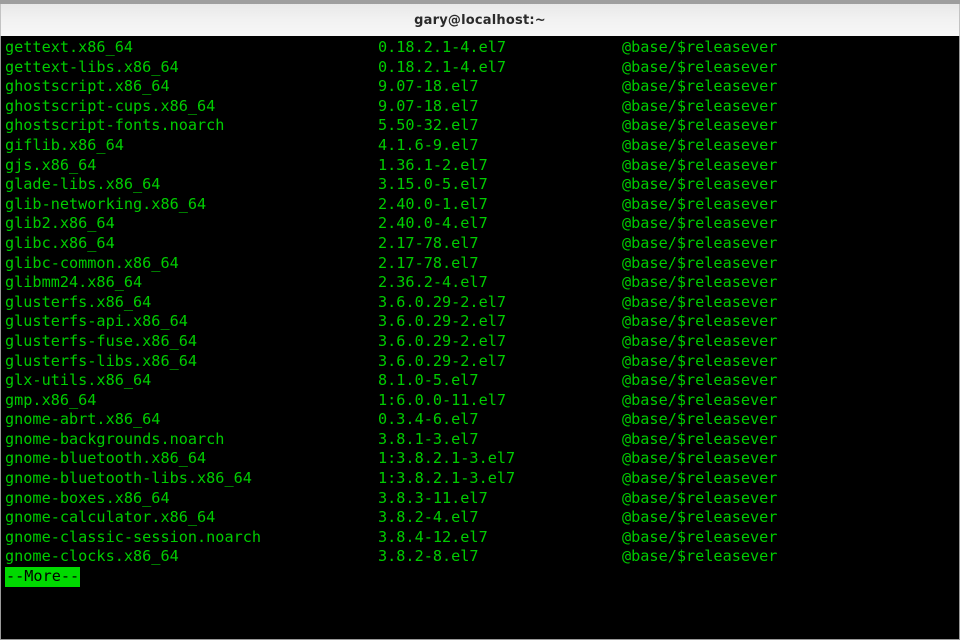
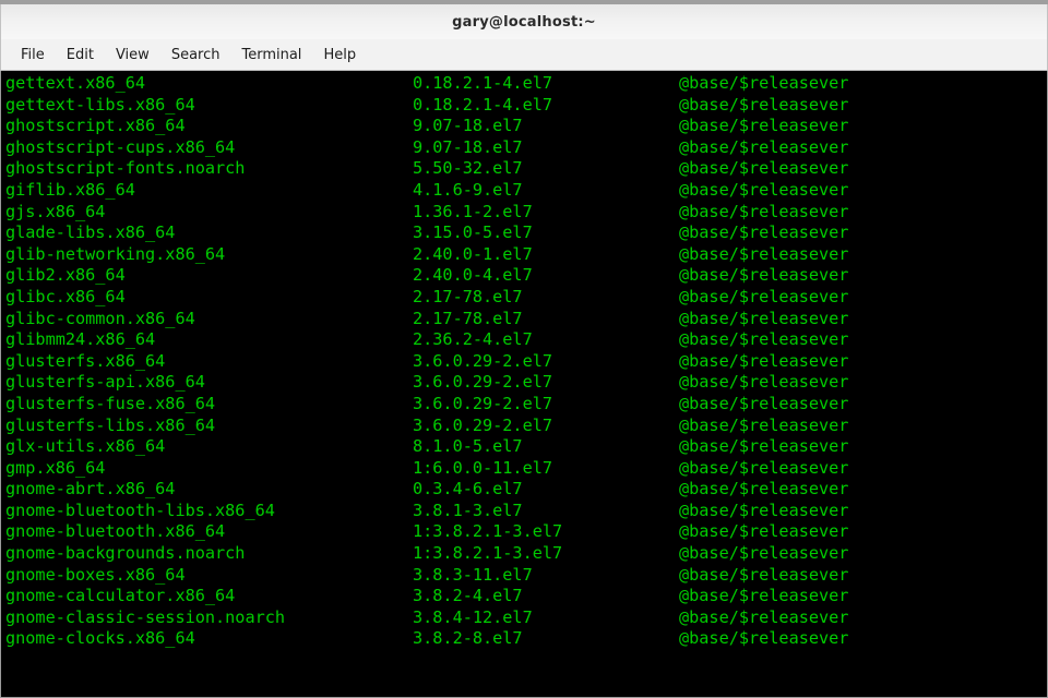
  gary@localhost:~
+ File
+ Edit
+ View
+ Search
+ Terminal
+ Help
  gettext.x86_64
  0.18.2.1-4.el7
  @base/$releasever
  gettext-libs.x86_64
  0.18.2.1-4.el7
  @base/$releasever
  ghostscript.x86_64
  9.07-18.el7
  @base/$releasever
  ghostscript-cups.x86_64
  9.07-18.el7
  @base/$releasever
  ghostscript-fonts.noarch
  5.50-32.el7
  @base/$releasever
  giflib.x86_64
  4.1.6-9.el7
  @base/$releasever
  gjs.x86_64
  1.36.1-2.el7
  @base/$releasever
  glade-libs.x86_64
  3.15.0-5.el7
  @base/$releasever
  glib-networking.x86_64
  2.40.0-1.el7
  @base/$releasever
  glib2.x86_64
  2.40.0-4.el7
  @base/$releasever
  glibc.x86_64
  2.17-78.el7
  @base/$releasever
  glibc-common.x86_64
  2.17-78.el7
  @base/$releasever
  glibmm24.x86_64
  2.36.2-4.el7
  @base/$releasever
  glusterfs.x86_64
  3.6.0.29-2.el7
  @base/$releasever
  glusterfs-api.x86_64
  3.6.0.29-2.el7
  @base/$releasever
  glusterfs-fuse.x86_64
  3.6.0.29-2.el7
  @base/$releasever
  glusterfs-libs.x86_64
  3.6.0.29-2.el7
  @base/$releasever
  glx-utils.x86_64
  8.1.0-5.el7
  @base/$releasever
  gmp.x86_64
  1:6.0.0-11.el7
  @base/$releasever
  gnome-abrt.x86_64
  0.3.4-6.el7
  @base/$releasever
- gnome-backgrounds.noarch
+ gnome-bluetooth-libs.x86_64
  3.8.1-3.el7
  @base/$releasever
  gnome-bluetooth.x86_64
  1:3.8.2.1-3.el7
  @base/$releasever
- gnome-bluetooth-libs.x86_64
+ gnome-backgrounds.noarch
  1:3.8.2.1-3.el7
  @base/$releasever
  gnome-boxes.x86_64
  3.8.3-11.el7
  @base/$releasever
  gnome-calculator.x86_64
  3.8.2-4.el7
  @base/$releasever
  gnome-classic-session.noarch
  3.8.4-12.el7
  @base/$releasever
  gnome-clocks.x86_64
  3.8.2-8.el7
  @base/$releasever
- --More--
